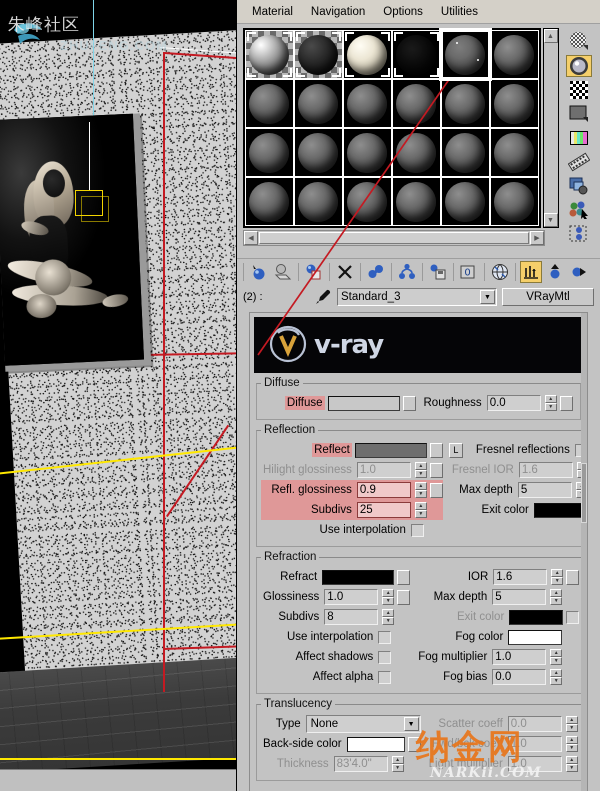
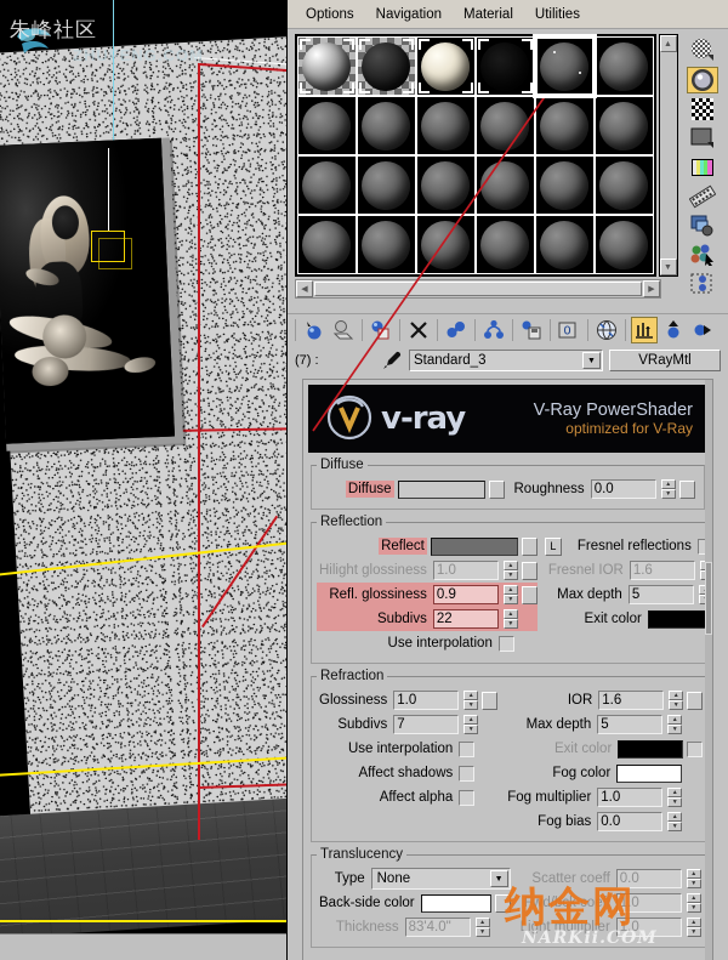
  朱峰社区
  ZHUFENG.COM
- Material
+ Options
  Navigation
- Options
+ Material
  Utilities
  0
- (2) :
+ (7) :
  Standard_3
  VRayMtl
  v-ray
+ V-Ray PowerShader
+ optimized for V-Ray
  Diffuse
  Diffuse
  Roughness
  0.0
  Reflection
  Reflect
  Hilight glossiness
  1.0
  Refl. glossiness
  0.9
  Subdivs
- 25
+ 22
  Use interpolation
  L
  Fresnel reflections
  Fresnel IOR
  1.6
  Max depth
  5
  Exit color
  Refraction
- Refract
  Glossiness
  1.0
  Subdivs
- 8
+ 7
  Use interpolation
  Affect shadows
  Affect alpha
  IOR
  1.6
  Max depth
  5
  Exit color
  Fog color
  Fog multiplier
  1.0
  Fog bias
  0.0
  Translucency
  Type
  None
  Back-side color
  Thickness
  83'4.0"
  Scatter coeff
  0.0
  Fwd/bck coeff
  1.0
  Light multiplier
  1.0
  纳金网
  NARKii.COM
